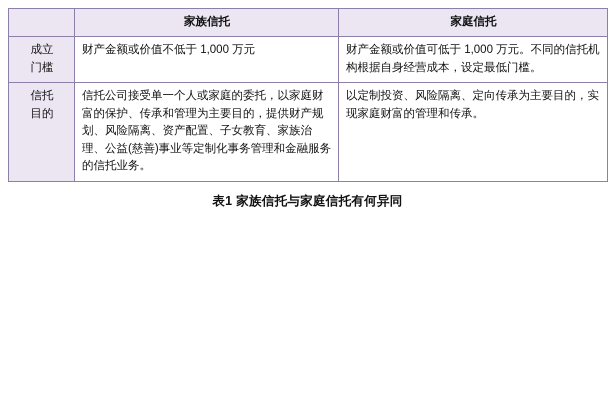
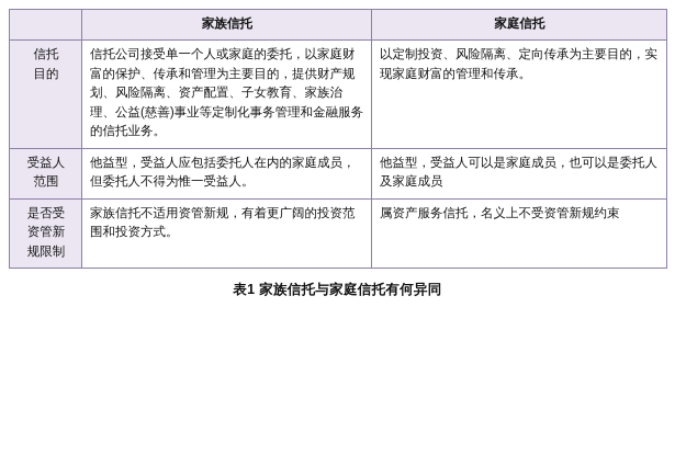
  	家族信托	家庭信托
- 成立 门槛	财产金额或价值不低于 1,000 万元	财产金额或价值可低于 1,000 万元。不同的信托机构根据自身经营成本，设定最低门槛。
  信托 目的	信托公司接受单一个人或家庭的委托，以家庭财富的保护、传承和管理为主要目的，提供财产规划、风险隔离、资产配置、子女教育、家族治理、公益(慈善)事业等定制化事务管理和金融服务的信托业务。	以定制投资、风险隔离、定向传承为主要目的，实现家庭财富的管理和传承。
+ 受益人 范围	他益型，受益人应包括委托人在内的家庭成员，但委托人不得为惟一受益人。	他益型，受益人可以是家庭成员，也可以是委托人及家庭成员
+ 是否受 资管新 规限制	家族信托不适用资管新规，有着更广阔的投资范围和投资方式。	属资产服务信托，名义上不受资管新规约束
  表1 家族信托与家庭信托有何异同
